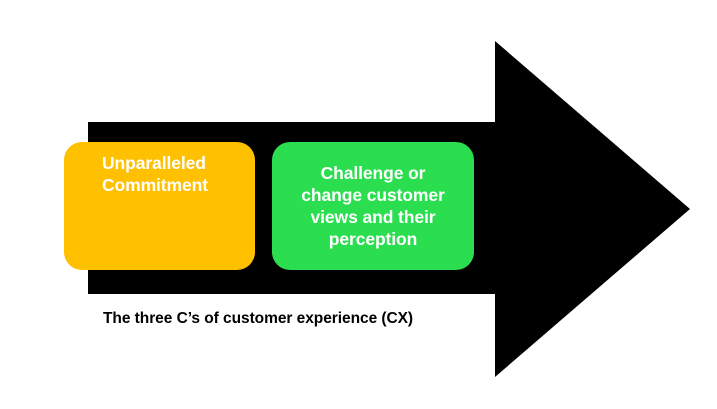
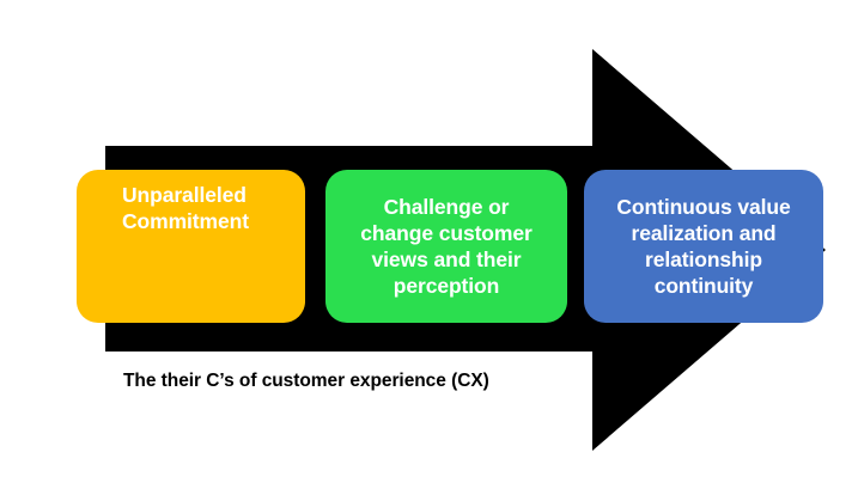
  Unparalleled
  Commitment
  Challenge or
  change customer
  views and their
  perception
+ Continuous value
+ realization and
+ relationship
+ continuity
- The three C’s of customer experience (CX)
+ The their C’s of customer experience (CX)
